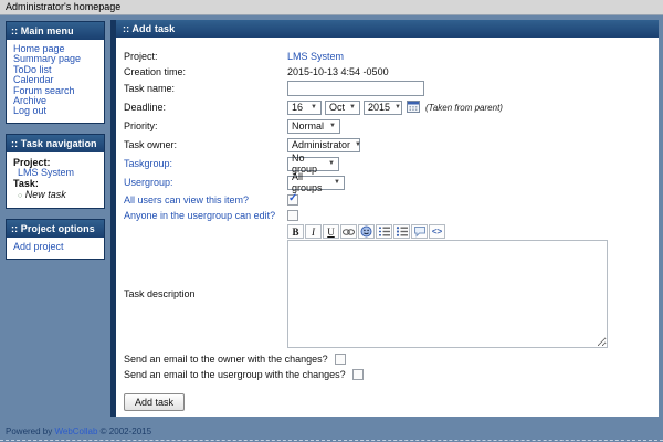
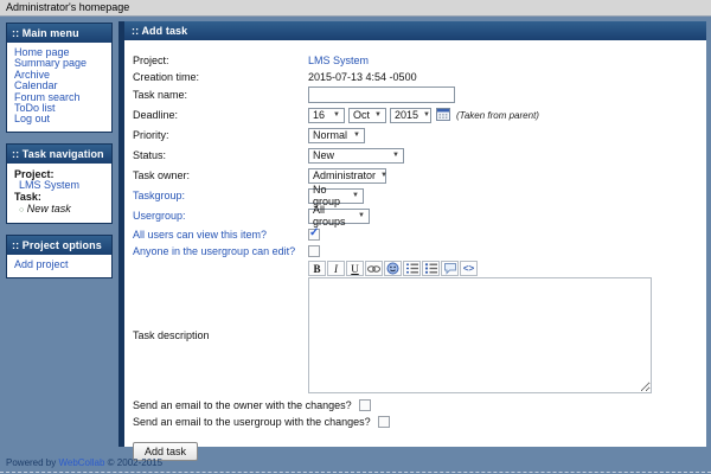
  Administrator's homepage
  :: Main menu
  Home page
  Summary page
- ToDo list
+ Archive
  Calendar
  Forum search
- Archive
+ ToDo list
  Log out
  :: Task navigation
  Project:
  LMS System
  Task:
  New task
  :: Project options
  Add project
  :: Add task
  Project:
  LMS System
  Creation time:
- 2015-10-13 4:54 -0500
+ 2015-07-13 4:54 -0500
  Task name:
  Deadline:
  16
  Oct
  2015
  (Taken from parent)
  Priority:
  Normal
+ Status:
+ New
  Task owner:
  Administrator
  Taskgroup:
  No group
  Usergroup:
  All groups
  All users can view this item?
  Anyone in the usergroup can edit?
  B
  I
  U
  <>
  Task description
  Send an email to the owner with the changes?
  Send an email to the usergroup with the changes?
  Add task
  Powered by WebCollab © 2002-2015
